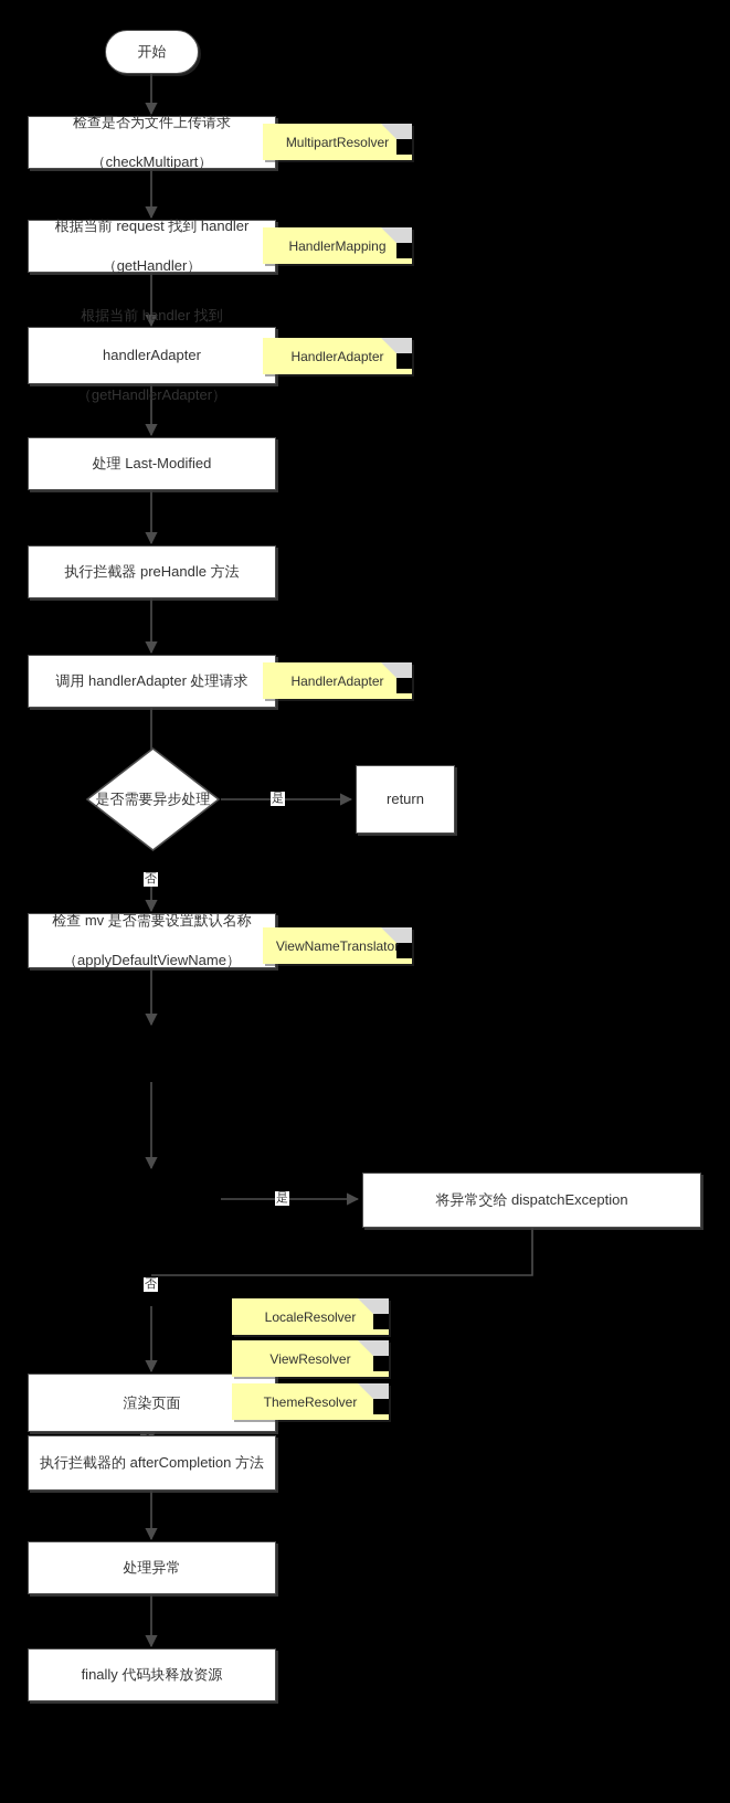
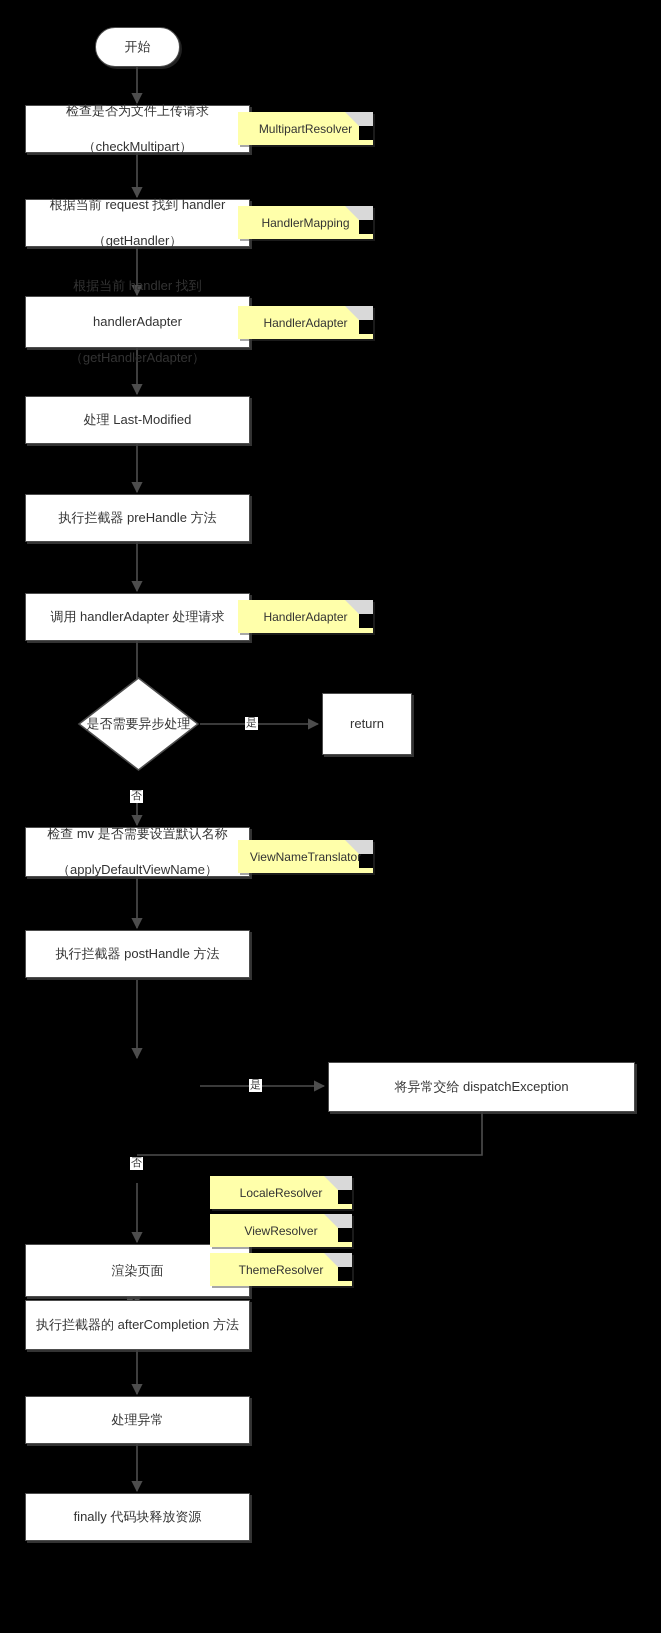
  开始
  检查是否为文件上传请求
  （checkMultipart）
  MultipartResolver
  根据当前 request 找到 handler
  （getHandler）
  HandlerMapping
  根据当前 handler 找到
  handlerAdapter
  （getHandlerAdapter）
  HandlerAdapter
  处理 Last-Modified
  执行拦截器 preHandle 方法
  调用 handlerAdapter 处理请求
  HandlerAdapter
  是否需要异步处理
  是
  否
  return
  检查 mv 是否需要设置默认名称
  （applyDefaultViewName）
  ViewNameTranslator
+ 执行拦截器 postHandle 方法
  是
  否
  将异常交给 dispatchException
  渲染页面
  LocaleResolver
  ViewResolver
  ThemeResolver
  执行拦截器的 afterCompletion 方法
  处理异常
  finally 代码块释放资源
